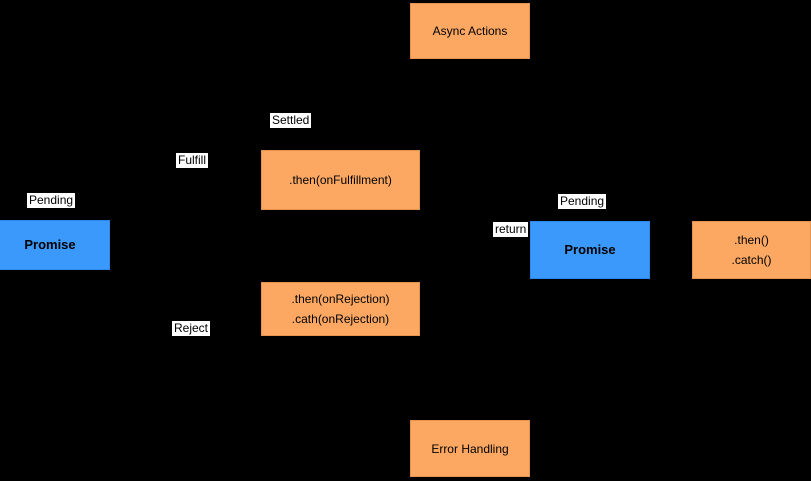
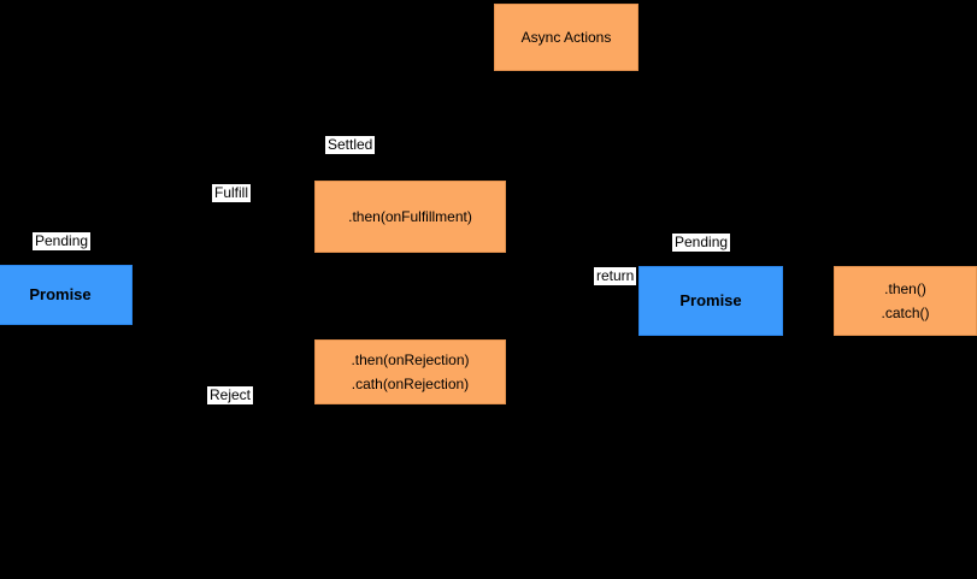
  Async Actions
  Settled
  Fulfill
  Pending
  Reject
  .then(onFulfillment)
  Promise
  .then(onRejection)
  .cath(onRejection)
  return
  Pending
  Promise
  .then()
  .catch()
- Error Handling
